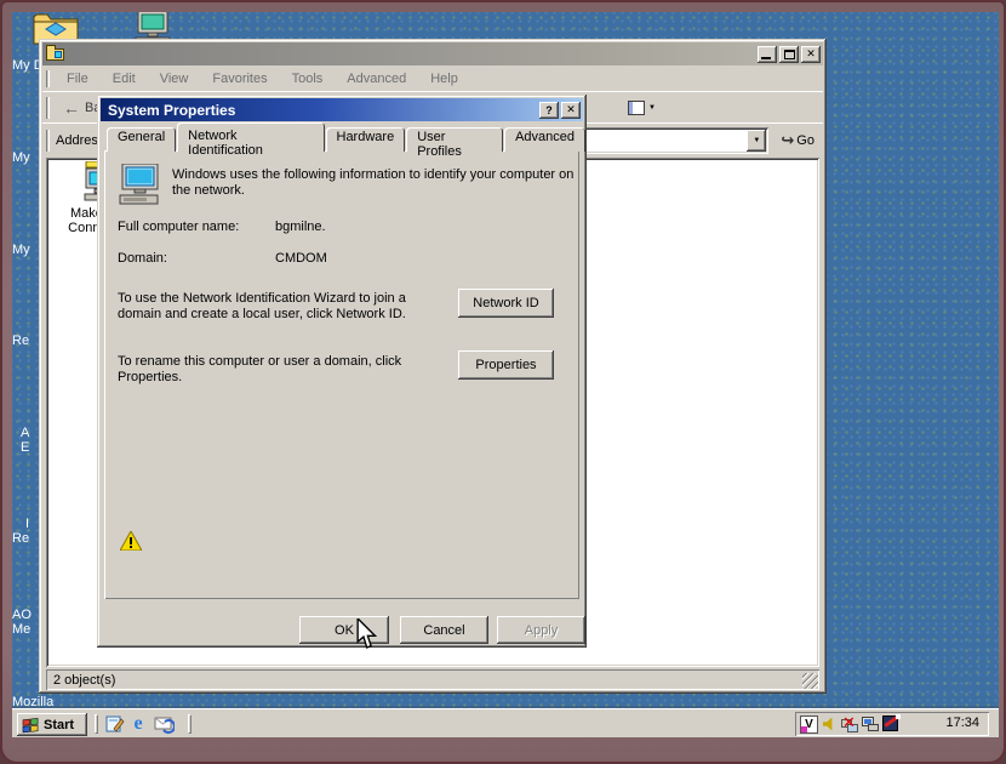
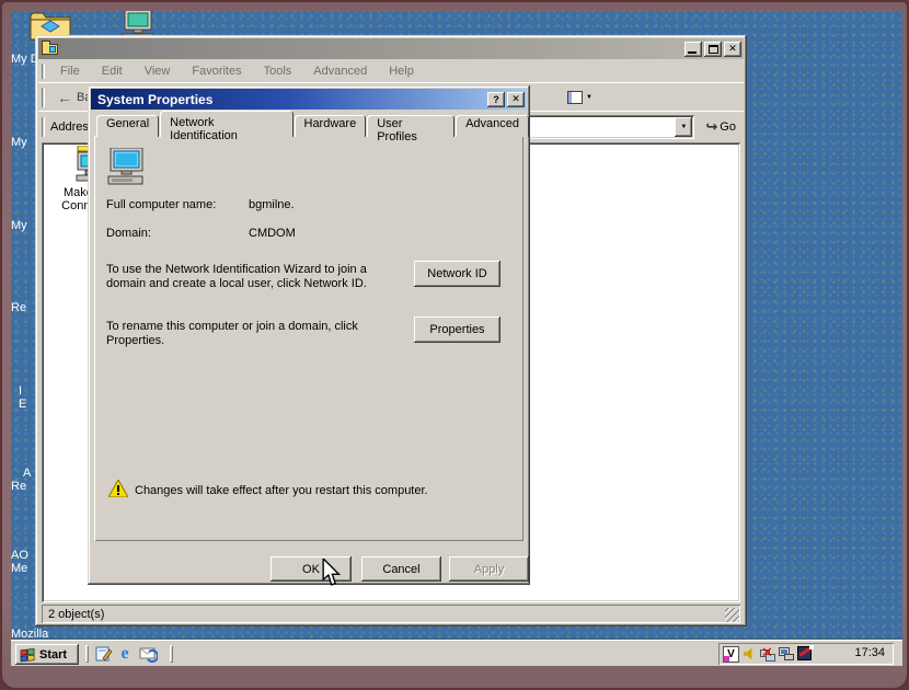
  My
  My
  Re
- A
+ I
  E
- I
+ A
  Re
  AO
  Me
  Mozilla
  ✕
  File
  Edit
  View
  Favorites
  Tools
  Advanced
  Help
  ←
  Addres
  ↪
  Go
  2 object(s)
  System Properties
  ?
  ✕
  General
  Network Identification
  Hardware
  User Profiles
  Advanced
- Windows uses the following information to identify your computer on the network.
  Full computer name:
  bgmilne.
  Domain:
  CMDOM
  To use the Network Identification Wizard to join a domain and create a local user, click Network ID.
  Network ID
- To rename this computer or user a domain, click Properties.
+ To rename this computer or join a domain, click Properties.
  Properties
+ Changes will take effect after you restart this computer.
  OK
  Cancel
  Apply
  Start
  e
  V
  ✕
  17:34
